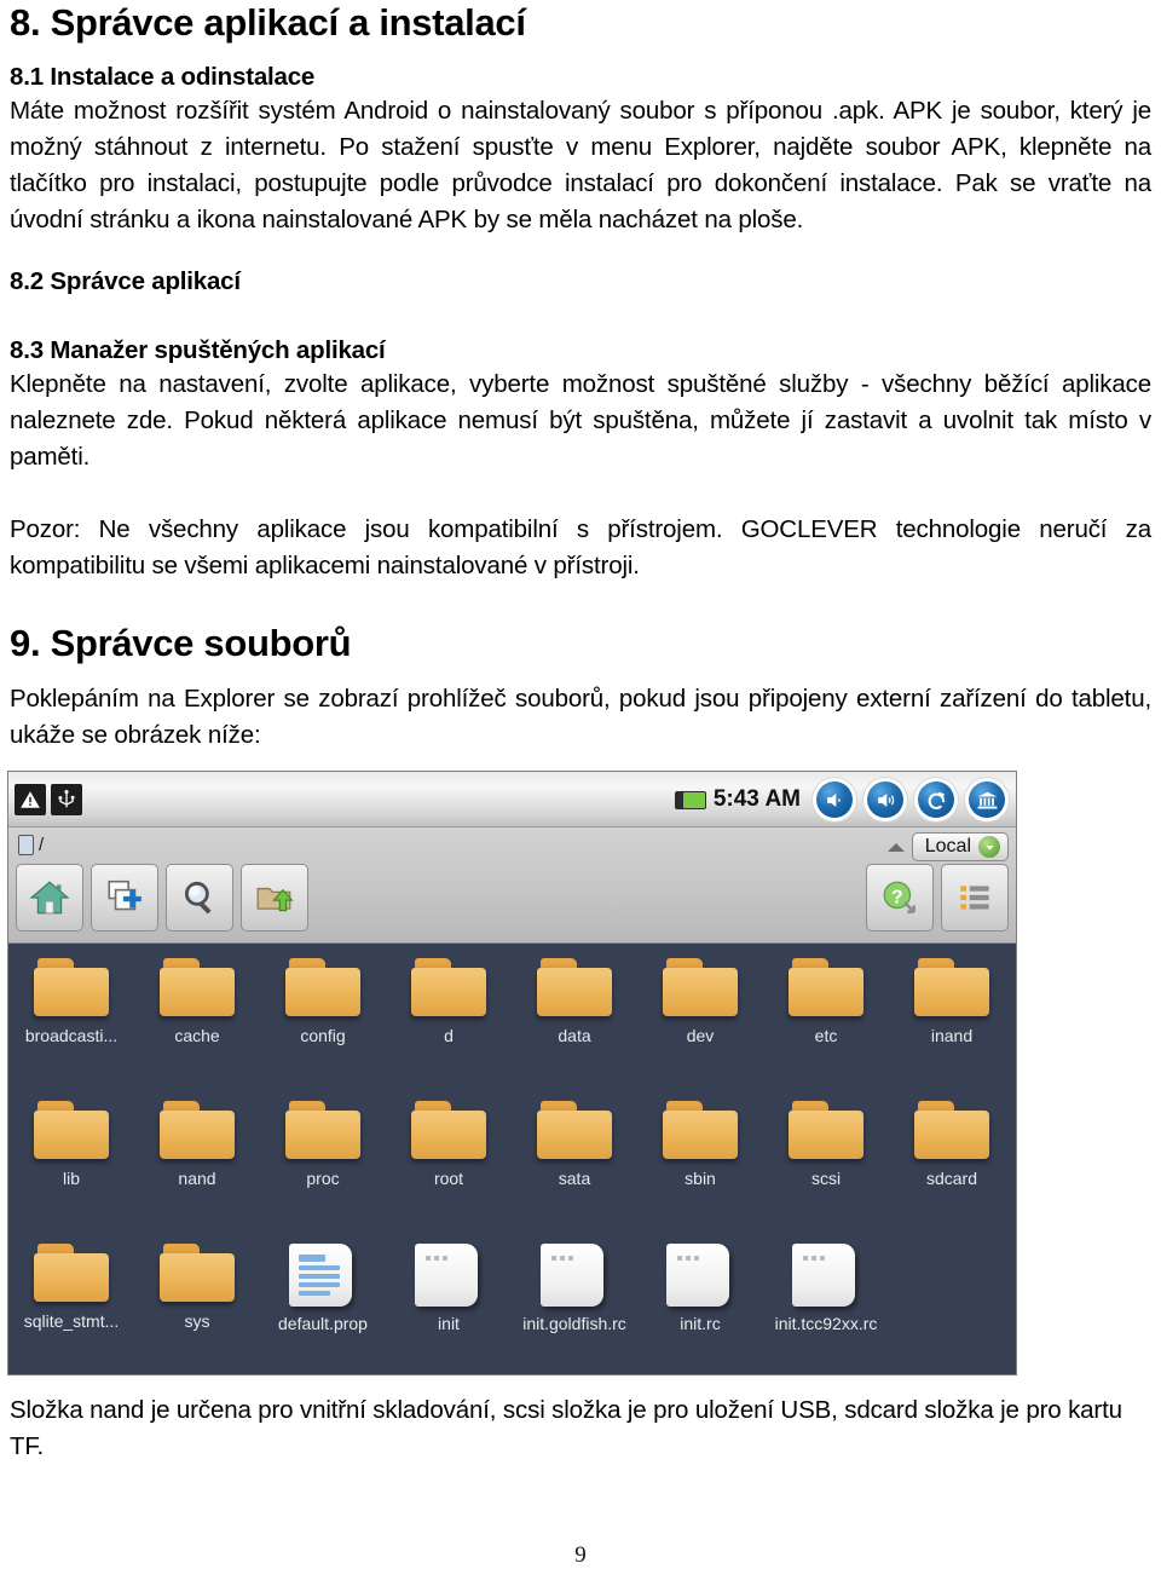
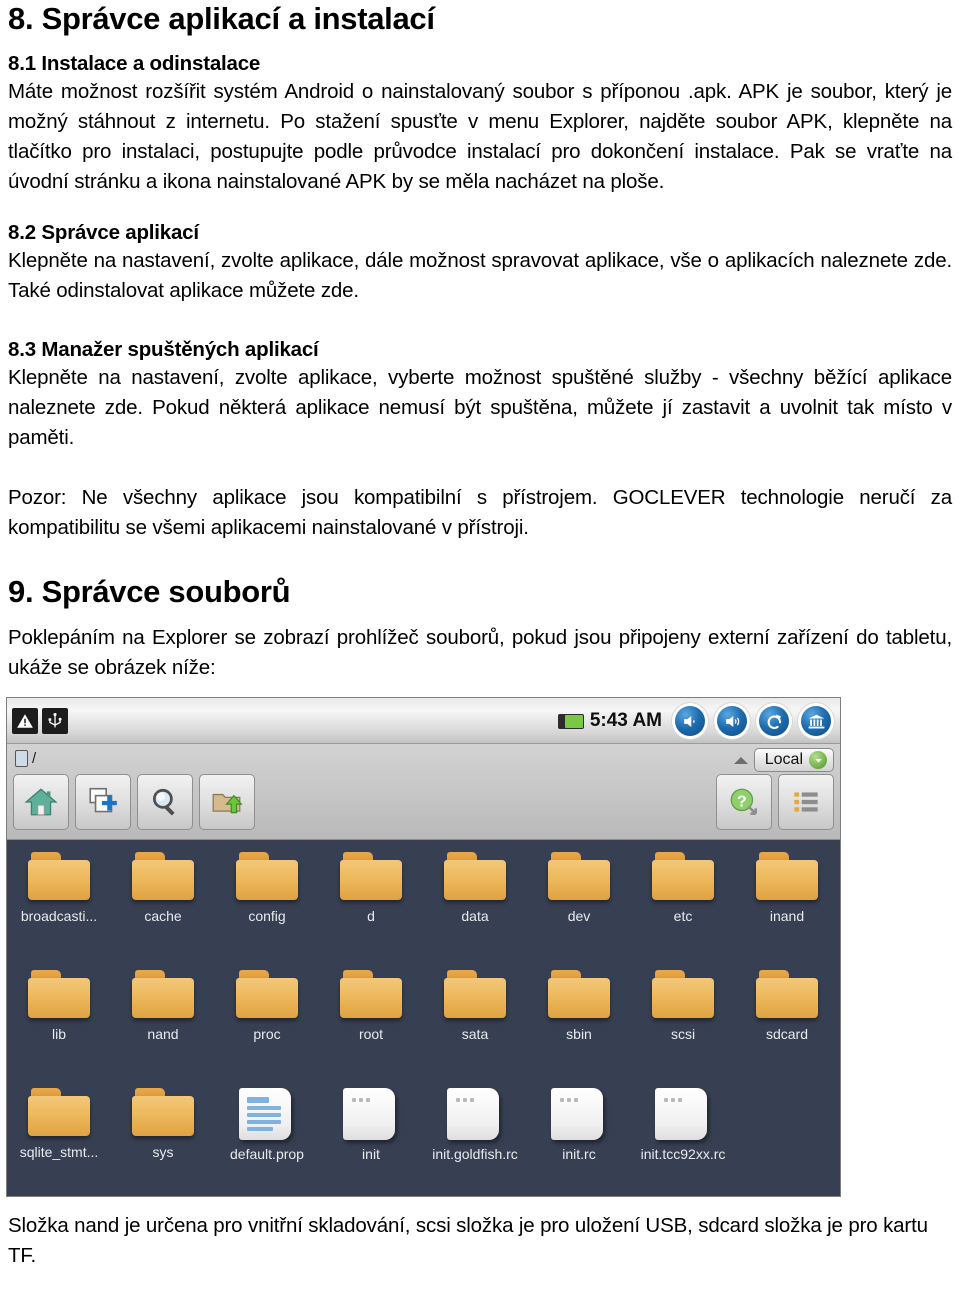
  8. Správce aplikací a instalací
  8.1 Instalace a odinstalace
  Máte možnost rozšířit systém Android o nainstalovaný soubor s příponou .apk. APK je soubor, který je možný stáhnout z internetu. Po stažení spusťte v menu Explorer, najděte soubor APK, klepněte na tlačítko pro instalaci, postupujte podle průvodce instalací pro dokončení instalace. Pak se vraťte na úvodní stránku a ikona nainstalované APK by se měla nacházet na ploše.
  8.2 Správce aplikací
+ Klepněte na nastavení, zvolte aplikace, dále možnost spravovat aplikace, vše o aplikacích naleznete zde. Také odinstalovat aplikace můžete zde.
  8.3 Manažer spuštěných aplikací
  Klepněte na nastavení, zvolte aplikace, vyberte možnost spuštěné služby - všechny běžící aplikace naleznete zde. Pokud některá aplikace nemusí být spuštěna, můžete jí zastavit a uvolnit tak místo v paměti.
  Pozor: Ne všechny aplikace jsou kompatibilní s přístrojem. GOCLEVER technologie neručí za kompatibilitu se všemi aplikacemi nainstalované v přístroji.
  9. Správce souborů
  Poklepáním na Explorer se zobrazí prohlížeč souborů, pokud jsou připojeny externí zařízení do tabletu, ukáže se obrázek níže:
  5:43 AM
  /
  Local
  ?
  broadcasti...
  cache
  config
  d
  data
  dev
  etc
  inand
  lib
  nand
  proc
  root
  sata
  sbin
  scsi
  sdcard
  sqlite_stmt...
  sys
  default.prop
  init
  init.goldfish.rc
  init.rc
  init.tcc92xx.rc
  Složka nand je určena pro vnitřní skladování, scsi složka je pro uložení USB, sdcard složka je pro kartu TF.
- 9
